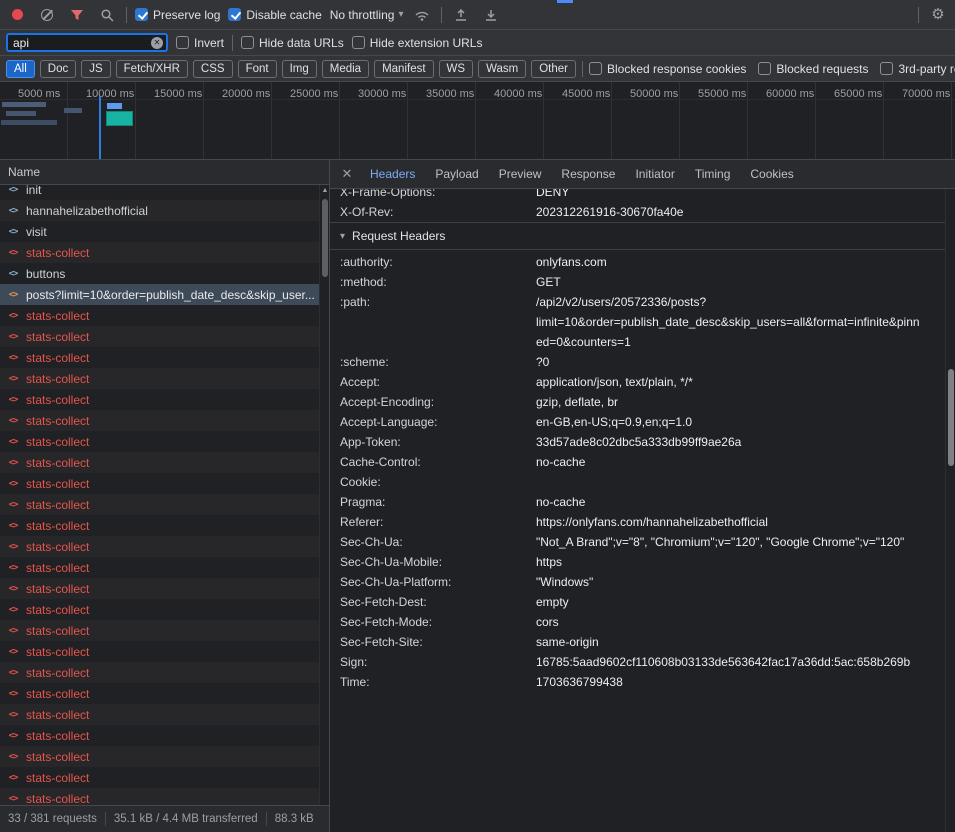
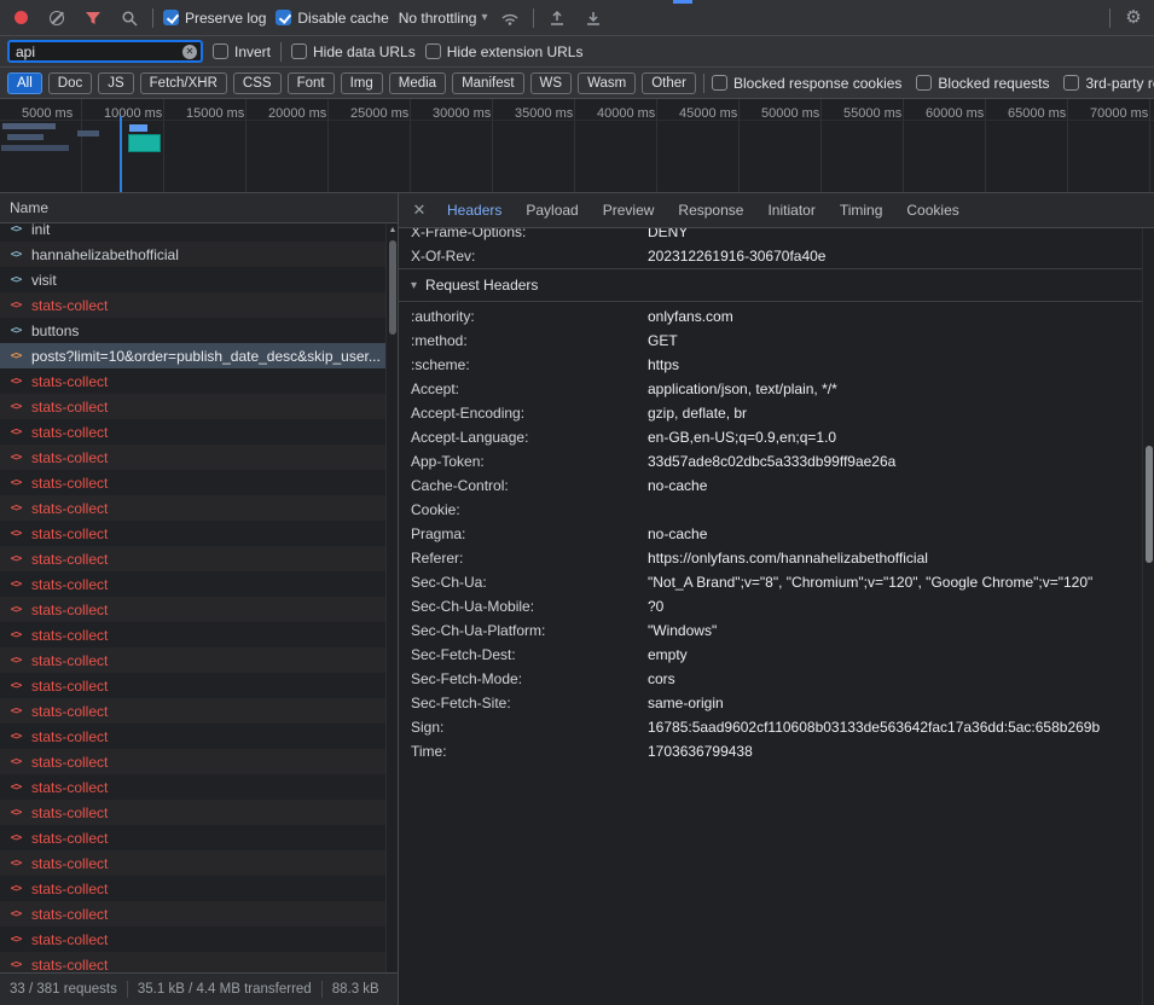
  Preserve log
  Disable cache
  No throttling
  ▾
  ⚙
  api
  ✕
  Invert
  Hide data URLs
  Hide extension URLs
  All
  Doc
  JS
  Fetch/XHR
  CSS
  Font
  Img
  Media
  Manifest
  WS
  Wasm
  Other
  Blocked response cookies
  Blocked requests
  5000 ms
  10000 ms
  15000 ms
  20000 ms
  25000 ms
  30000 ms
  35000 ms
  40000 ms
  45000 ms
  50000 ms
  55000 ms
  60000 ms
  65000 ms
  70000 ms
  Name
  <>
  init
  <>
  hannahelizabethofficial
  <>
  visit
  <>
  stats-collect
  <>
  buttons
  <>
  posts?limit=10&order=publish_date_desc&skip_user...
  <>
  stats-collect
  <>
  stats-collect
  <>
  stats-collect
  <>
  stats-collect
  <>
  stats-collect
  <>
  stats-collect
  <>
  stats-collect
  <>
  stats-collect
  <>
  stats-collect
  <>
  stats-collect
  <>
  stats-collect
  <>
  stats-collect
  <>
  stats-collect
  <>
  stats-collect
  <>
  stats-collect
  <>
  stats-collect
  <>
  stats-collect
  <>
  stats-collect
  <>
  stats-collect
  <>
  stats-collect
  <>
  stats-collect
  <>
  stats-collect
  <>
  stats-collect
  <>
  stats-collect
  33 / 381 requests
  35.1 kB / 4.4 MB transferred
  88.3 kB
  ✕
  Headers
  Payload
  Preview
  Response
  Initiator
  Timing
  Cookies
  X-Frame-Options:
  DENY
  X-Of-Rev:
  202312261916-30670fa40e
  ▾
  Request Headers
  :authority:
  onlyfans.com
  :method:
  GET
- :path:
- /api2/v2/users/20572336/posts?
- limit=10&order=publish_date_desc&skip_users=all&format=infinite&pinn
- ed=0&counters=1
  :scheme:
- ?0
+ https
  Accept:
  application/json, text/plain, */*
  Accept-Encoding:
  gzip, deflate, br
  Accept-Language:
  en-GB,en-US;q=0.9,en;q=1.0
  App-Token:
  33d57ade8c02dbc5a333db99ff9ae26a
  Cache-Control:
  no-cache
  Cookie:
  Pragma:
  no-cache
  Referer:
  https://onlyfans.com/hannahelizabethofficial
  Sec-Ch-Ua:
  "Not_A Brand";v="8", "Chromium";v="120", "Google Chrome";v="120"
  Sec-Ch-Ua-Mobile:
- https
+ ?0
  Sec-Ch-Ua-Platform:
  "Windows"
  Sec-Fetch-Dest:
  empty
  Sec-Fetch-Mode:
  cors
  Sec-Fetch-Site:
  same-origin
  Sign:
  16785:5aad9602cf110608b03133de563642fac17a36dd:5ac:658b269b
  Time:
  1703636799438
